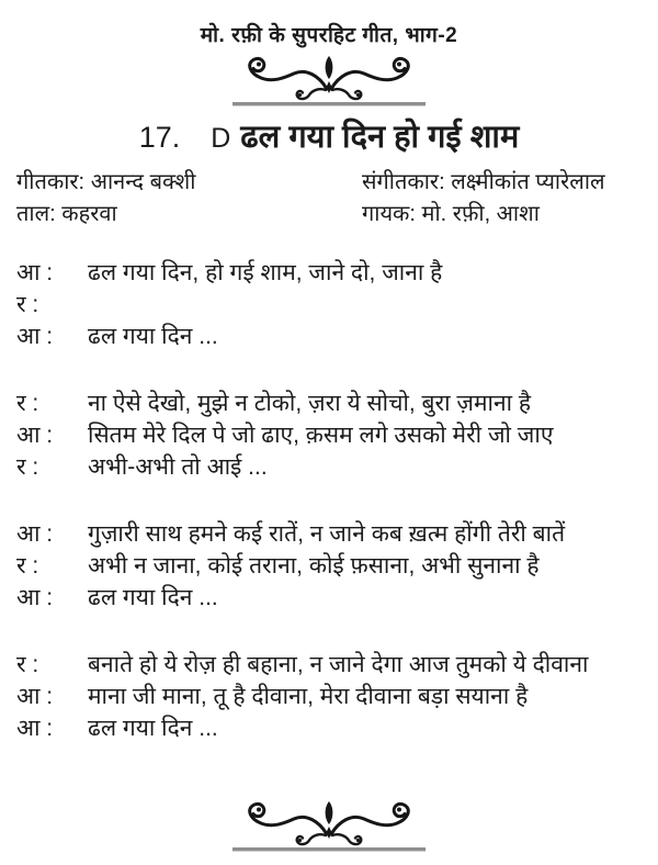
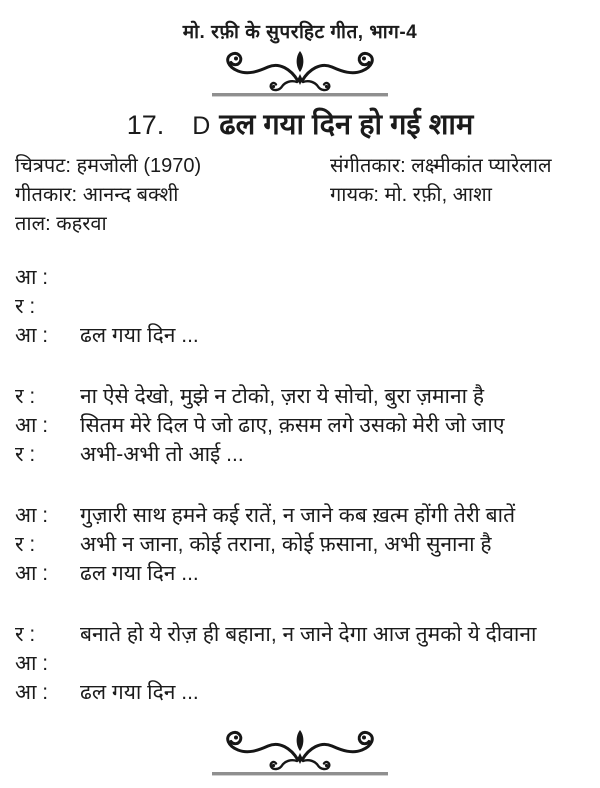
- मो. रफ़ी के सुपरहिट गीत, भाग-2
+ मो. रफ़ी के सुपरहिट गीत, भाग-4
  17.
  D
  ढल गया दिन हो गई शाम
+ चित्रपट: हमजोली (1970)
  गीतकार: आनन्द बक्शी
  ताल: कहरवा
  संगीतकार: लक्ष्मीकांत प्यारेलाल
  गायक: मो. रफ़ी, आशा
  आ :
- ढल गया दिन, हो गई शाम, जाने दो, जाना है
  र :
  आ :
  ढल गया दिन ...
  र :
  ना ऐसे देखो, मुझे न टोको, ज़रा ये सोचो, बुरा ज़माना है
  आ :
  सितम मेरे दिल पे जो ढाए, क़सम लगे उसको मेरी जो जाए
  र :
  अभी-अभी तो आई ...
  आ :
  गुज़ारी साथ हमने कई रातें, न जाने कब ख़त्म होंगी तेरी बातें
  र :
  अभी न जाना, कोई तराना, कोई फ़साना, अभी सुनाना है
  आ :
  ढल गया दिन ...
  र :
  बनाते हो ये रोज़ ही बहाना, न जाने देगा आज तुमको ये दीवाना
  आ :
- माना जी माना, तू है दीवाना, मेरा दीवाना बड़ा सयाना है
  आ :
  ढल गया दिन ...
